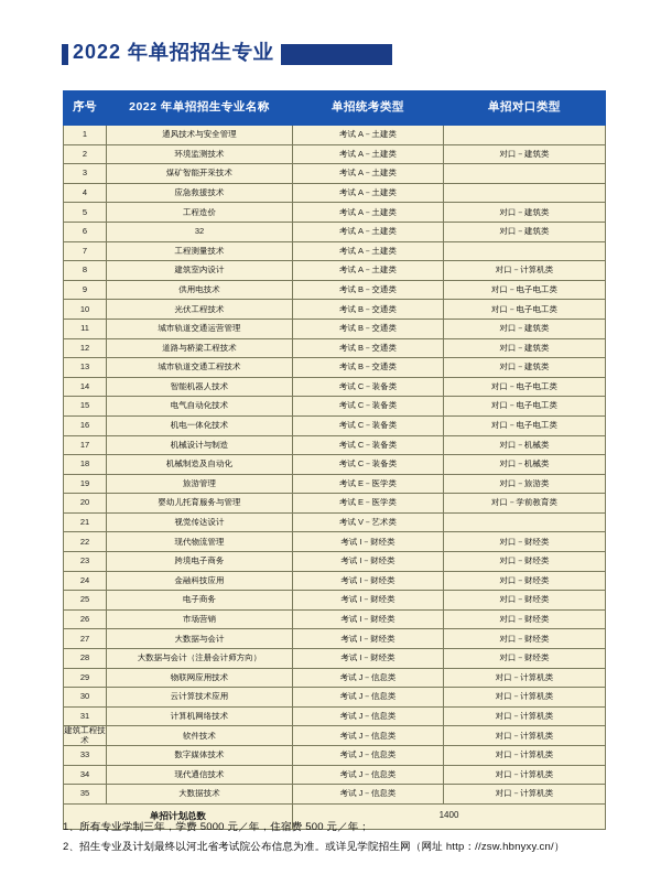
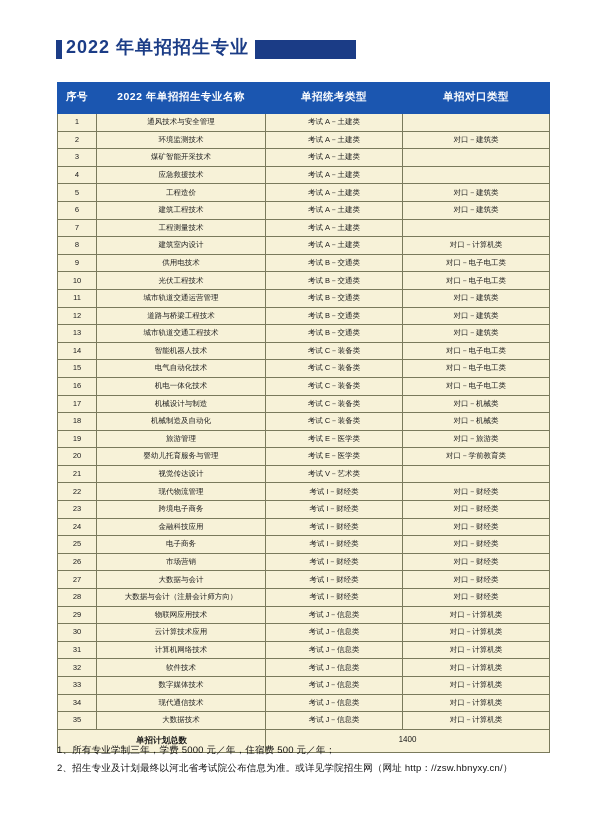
  2022 年单招招生专业
  序号	2022 年单招招生专业名称	单招统考类型	单招对口类型
  1	通风技术与安全管理	考试 A－土建类
  2	环境监测技术	考试 A－土建类	对口－建筑类
  3	煤矿智能开采技术	考试 A－土建类
  4	应急救援技术	考试 A－土建类
  5	工程造价	考试 A－土建类	对口－建筑类
- 6	32	考试 A－土建类	对口－建筑类
+ 6	建筑工程技术	考试 A－土建类	对口－建筑类
  7	工程测量技术	考试 A－土建类
  8	建筑室内设计	考试 A－土建类	对口－计算机类
  9	供用电技术	考试 B－交通类	对口－电子电工类
  10	光伏工程技术	考试 B－交通类	对口－电子电工类
  11	城市轨道交通运营管理	考试 B－交通类	对口－建筑类
  12	道路与桥梁工程技术	考试 B－交通类	对口－建筑类
  13	城市轨道交通工程技术	考试 B－交通类	对口－建筑类
  14	智能机器人技术	考试 C－装备类	对口－电子电工类
  15	电气自动化技术	考试 C－装备类	对口－电子电工类
  16	机电一体化技术	考试 C－装备类	对口－电子电工类
  17	机械设计与制造	考试 C－装备类	对口－机械类
  18	机械制造及自动化	考试 C－装备类	对口－机械类
  19	旅游管理	考试 E－医学类	对口－旅游类
  20	婴幼儿托育服务与管理	考试 E－医学类	对口－学前教育类
  21	视觉传达设计	考试 V－艺术类
  22	现代物流管理	考试 I－财经类	对口－财经类
  23	跨境电子商务	考试 I－财经类	对口－财经类
  24	金融科技应用	考试 I－财经类	对口－财经类
  25	电子商务	考试 I－财经类	对口－财经类
  26	市场营销	考试 I－财经类	对口－财经类
  27	大数据与会计	考试 I－财经类	对口－财经类
  28	大数据与会计（注册会计师方向）	考试 I－财经类	对口－财经类
  29	物联网应用技术	考试 J－信息类	对口－计算机类
  30	云计算技术应用	考试 J－信息类	对口－计算机类
  31	计算机网络技术	考试 J－信息类	对口－计算机类
- 建筑工程技术	软件技术	考试 J－信息类	对口－计算机类
+ 32	软件技术	考试 J－信息类	对口－计算机类
  33	数字媒体技术	考试 J－信息类	对口－计算机类
  34	现代通信技术	考试 J－信息类	对口－计算机类
  35	大数据技术	考试 J－信息类	对口－计算机类
  单招计划总数	1400
  1、所有专业学制三年，学费 5000 元／年，住宿费 500 元／年；
  2、招生专业及计划最终以河北省考试院公布信息为准。或详见学院招生网（网址 http：//zsw.hbnyxy.cn/）
